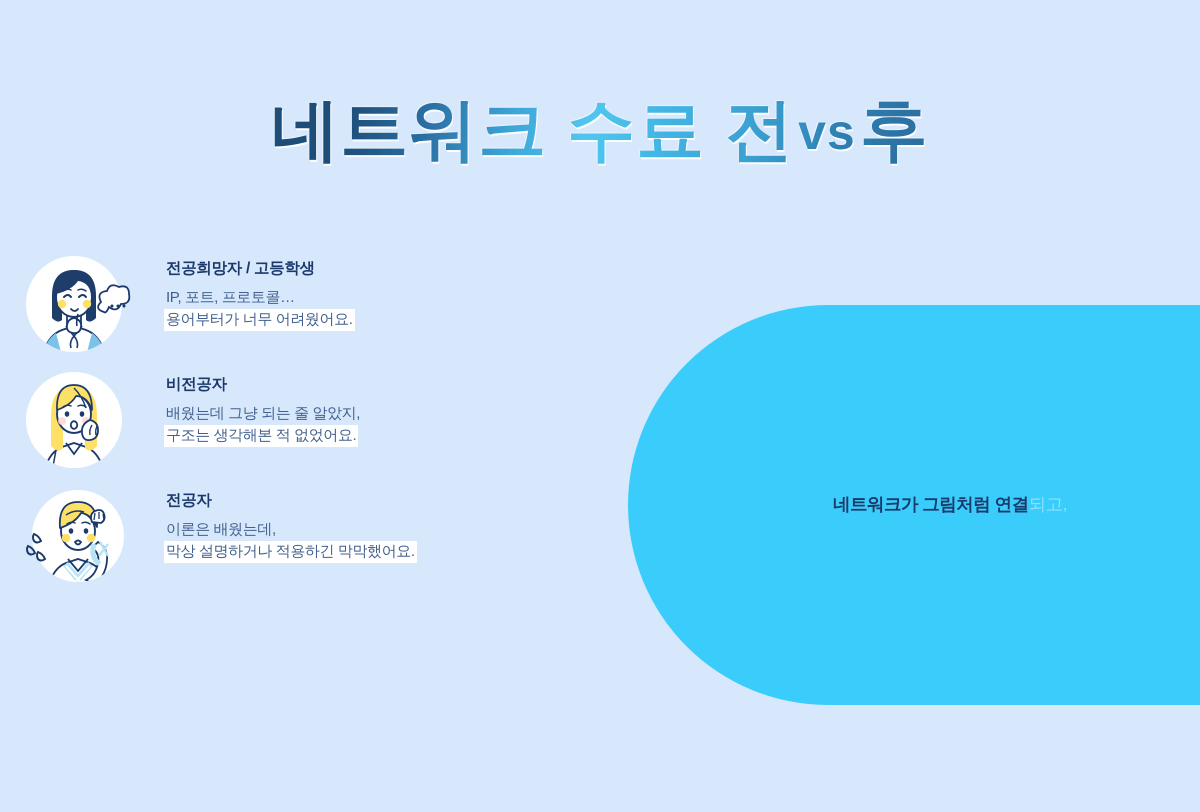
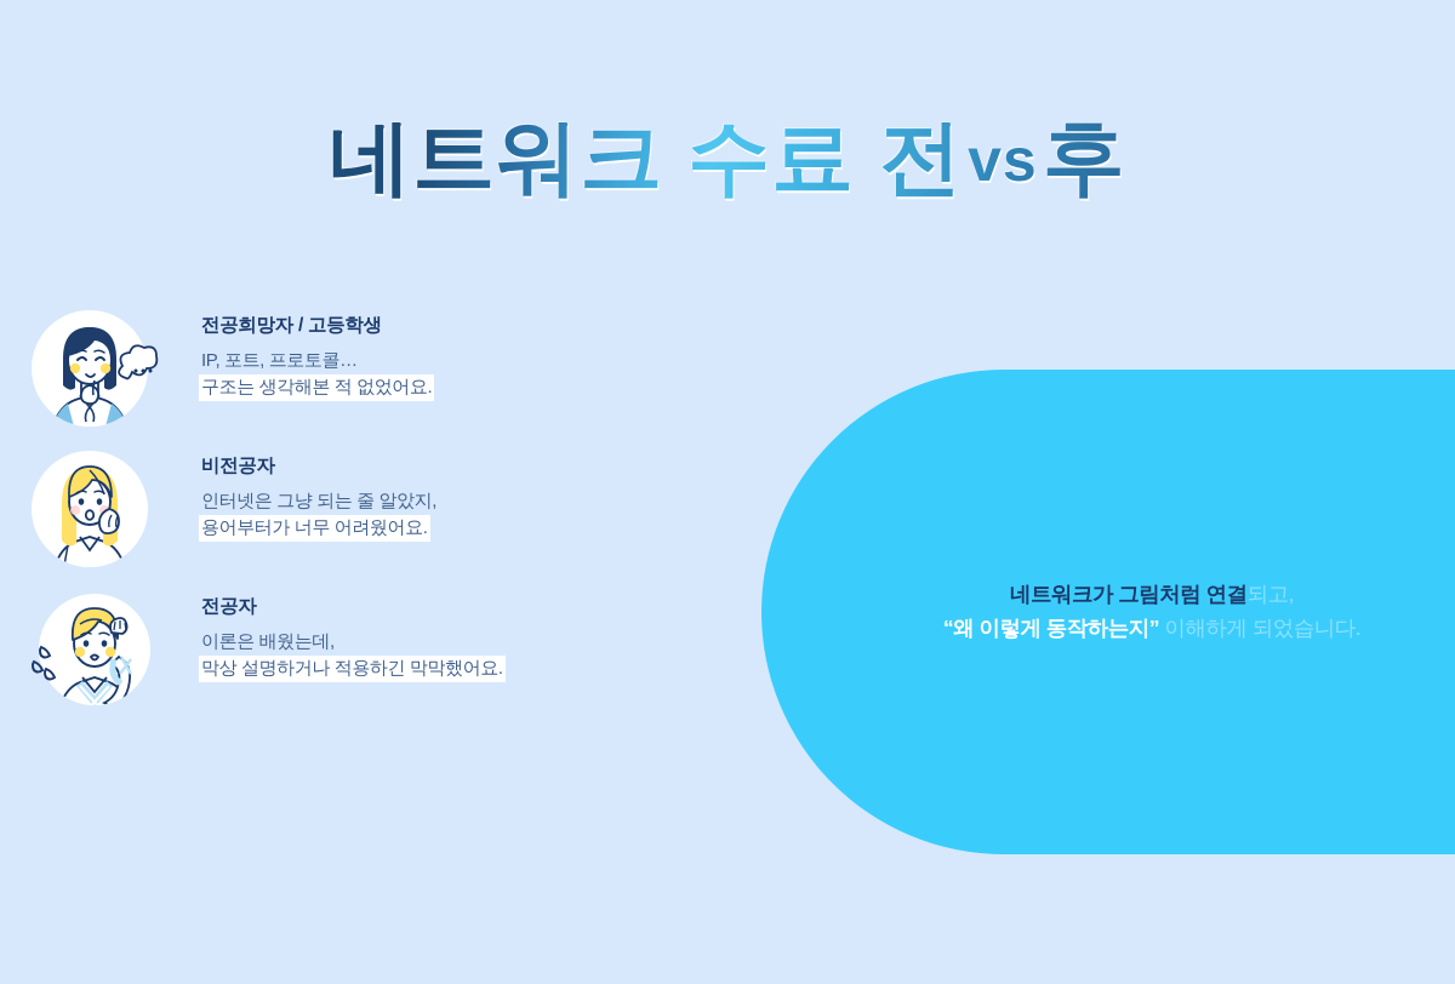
  네트워크 수료 전vs후
  전공희망자 / 고등학생
  IP, 포트, 프로토콜…
- 용어부터가 너무 어려웠어요.
+ 구조는 생각해본 적 없었어요.
  비전공자
- 배웠는데 그냥 되는 줄 알았지,
+ 인터넷은 그냥 되는 줄 알았지,
- 구조는 생각해본 적 없었어요.
+ 용어부터가 너무 어려웠어요.
  전공자
  이론은 배웠는데,
  막상 설명하거나 적용하긴 막막했어요.
  네트워크가 그림처럼 연결되고,
+ “왜 이렇게 동작하는지” 이해하게 되었습니다.
